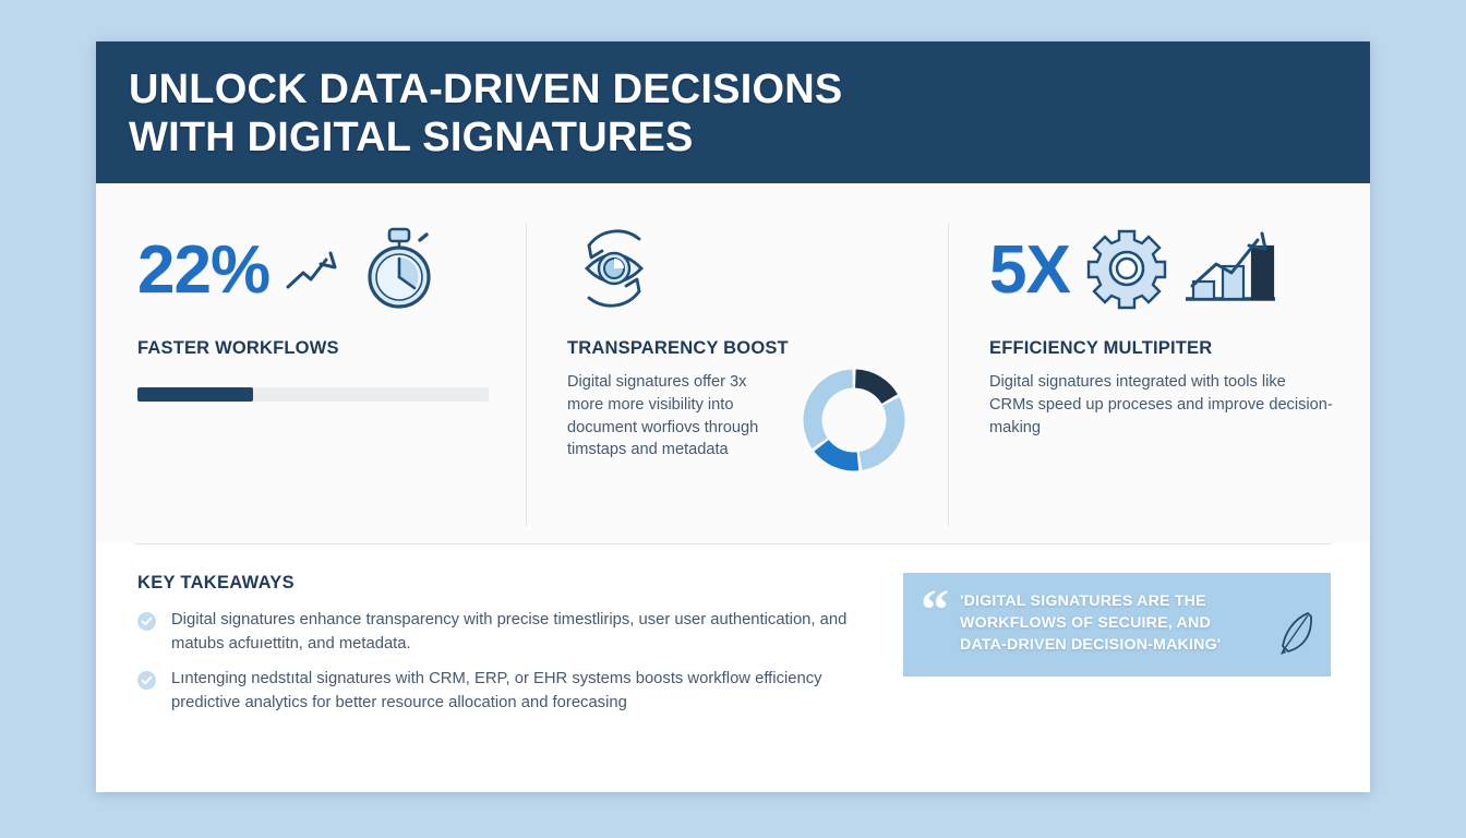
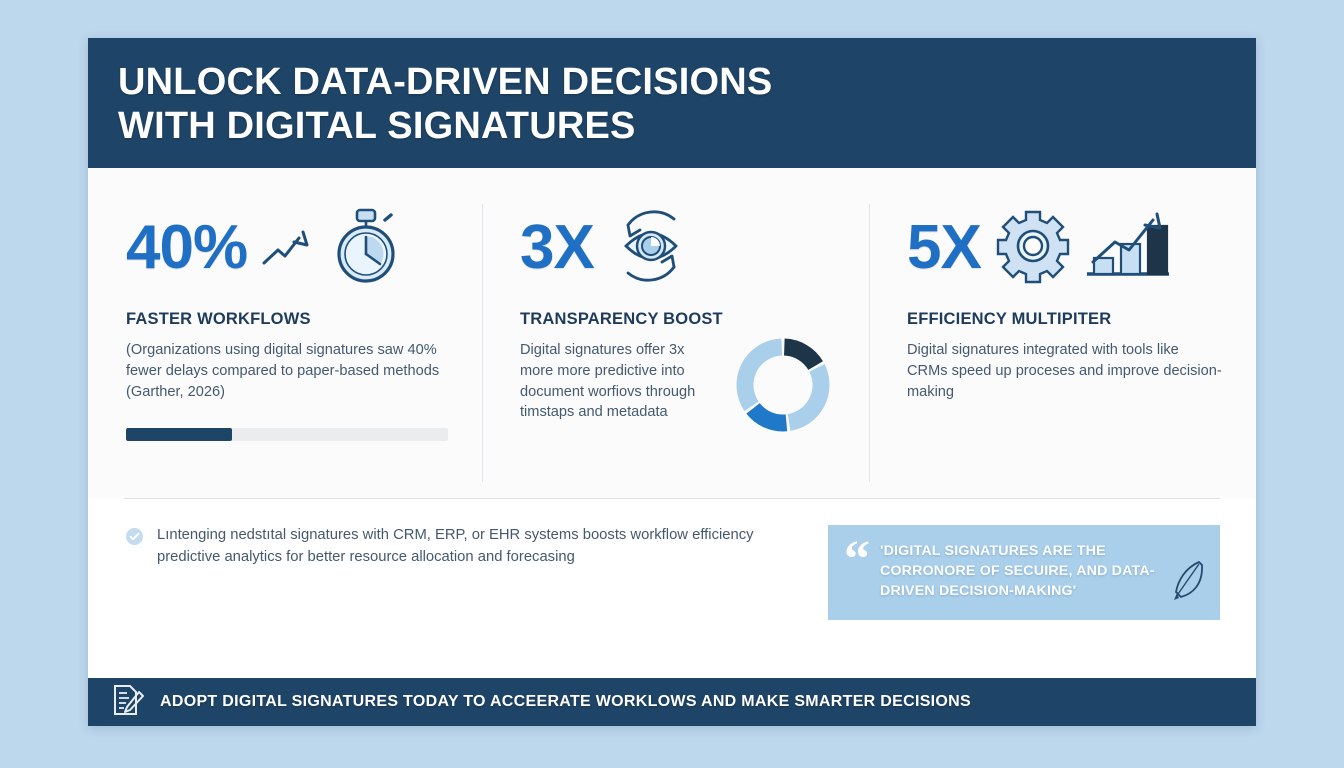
  UNLOCK DATA-DRIVEN DECISIONS
  WITH DIGITAL SIGNATURES
- 22%
+ 40%
  FASTER WORKFLOWS
+ (Organizations using digital signatures saw 40% fewer delays compared to paper-based methods (Garther, 2026)
+ 3X
  TRANSPARENCY BOOST
- Digital signatures offer 3x more more visibility into document worfiovs through timstaps and metadata
+ Digital signatures offer 3x more more predictive into document worfiovs through timstaps and metadata
  5X
  EFFICIENCY MULTIPITER
  Digital signatures integrated with tools like CRMs speed up proceses and improve decision-making
- KEY TAKEAWAYS
- Digital signatures enhance transparency with precise timestlirips, user user authentication, and matubs acfuıettitn, and metadata.
  Lıntenging nedstıtal signatures with CRM, ERP, or EHR systems boosts workflow efficiency predictive analytics for better resource allocation and forecasing
  “
- 'DIGITAL SIGNATURES ARE THE WORKFLOWS OF SECUIRE, AND DATA-DRIVEN DECISION-MAKING'
+ 'DIGITAL SIGNATURES ARE THE CORRONORE OF SECUIRE, AND DATA-DRIVEN DECISION-MAKING'
+ ADOPT DIGITAL SIGNATURES TODAY TO ACCEERATE WORKLOWS AND MAKE SMARTER DECISIONS
